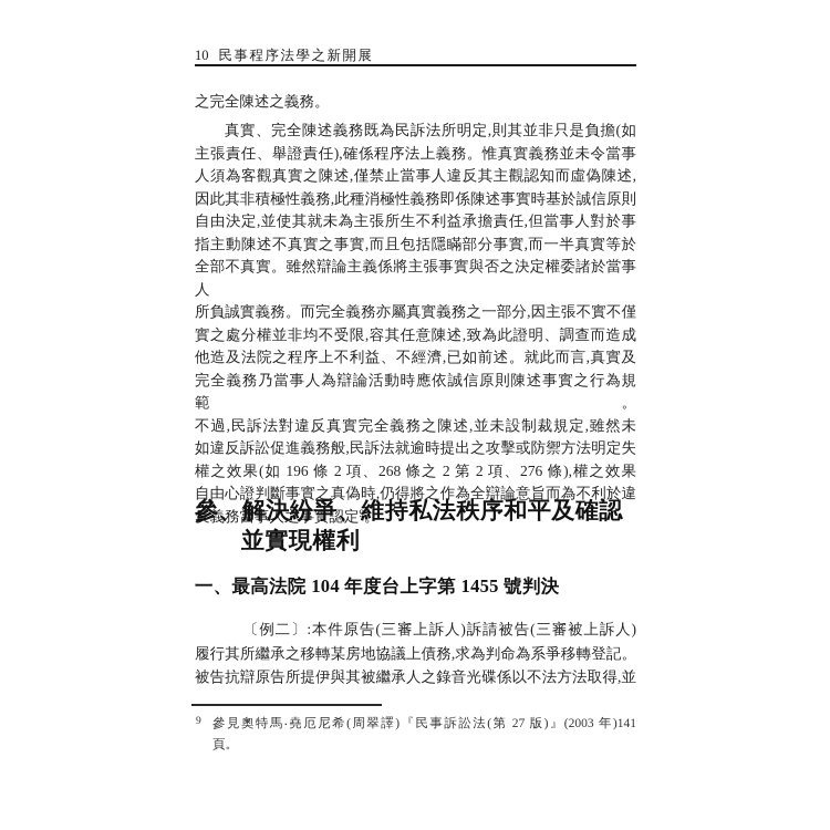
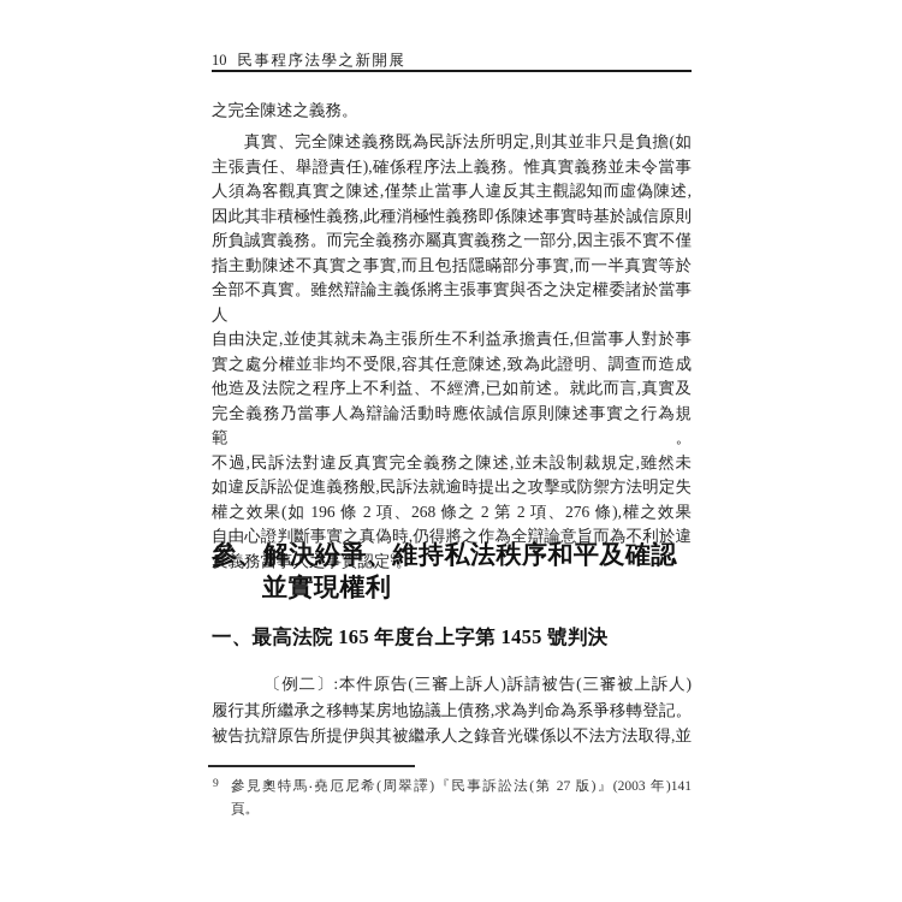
  10 民事程序法學之新開展
  之完全陳述之義務。
  真實、完全陳述義務既為民訴法所明定,則其並非只是負擔(如
  主張責任、舉證責任),確係程序法上義務。惟真實義務並未令當事
  人須為客觀真實之陳述,僅禁止當事人違反其主觀認知而虛偽陳述,
  因此其非積極性義務,此種消極性義務即係陳述事實時基於誠信原則
- 自由決定,並使其就未為主張所生不利益承擔責任,但當事人對於事
+ 所負誠實義務。而完全義務亦屬真實義務之一部分,因主張不實不僅
  指主動陳述不真實之事實,而且包括隱瞞部分事實,而一半真實等於
  全部不真實。雖然辯論主義係將主張事實與否之決定權委諸於當事人
- 所負誠實義務。而完全義務亦屬真實義務之一部分,因主張不實不僅
+ 自由決定,並使其就未為主張所生不利益承擔責任,但當事人對於事
  實之處分權並非均不受限,容其任意陳述,致為此證明、調查而造成
  他造及法院之程序上不利益、不經濟,已如前述。就此而言,真實及
  完全義務乃當事人為辯論活動時應依誠信原則陳述事實之行為規範。
  不過,民訴法對違反真實完全義務之陳述,並未設制裁規定,雖然未
  如違反訴訟促進義務般,民訴法就逾時提出之攻擊或防禦方法明定失
  權之效果(如 196 條 2 項、268 條之 2 第 2 項、276 條),權之效果
  自由心證判斷事實之真偽時,仍得將之作為全辯論意旨而為不利於違
  反義務當事人之事實認定9。
  參、解決紛爭、維持私法秩序和平及確認
  並實現權利
- 一、最高法院 104 年度台上字第 1455 號判決
+ 一、最高法院 165 年度台上字第 1455 號判決
  〔例二〕:本件原告(三審上訴人)訴請被告(三審被上訴人)
  履行其所繼承之移轉某房地協議上債務,求為判命為系爭移轉登記。
  被告抗辯原告所提伊與其被繼承人之錄音光碟係以不法方法取得,並
  9
  參見奧特馬‧堯厄尼希(周翠譯)『民事訴訟法(第 27 版)』(2003 年)141
  頁。
